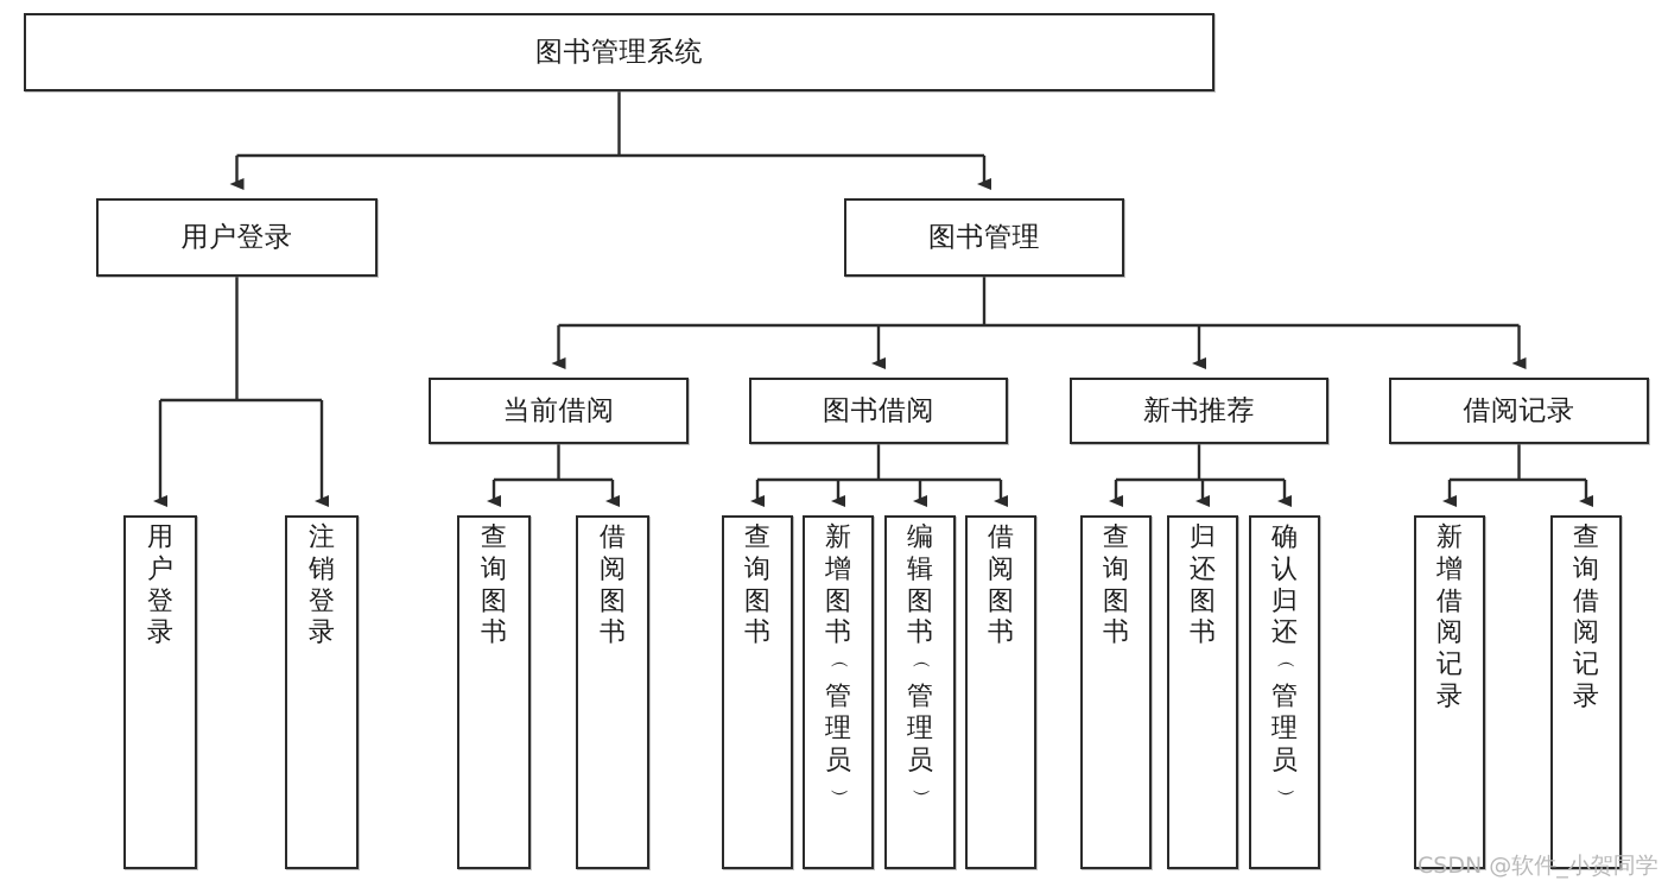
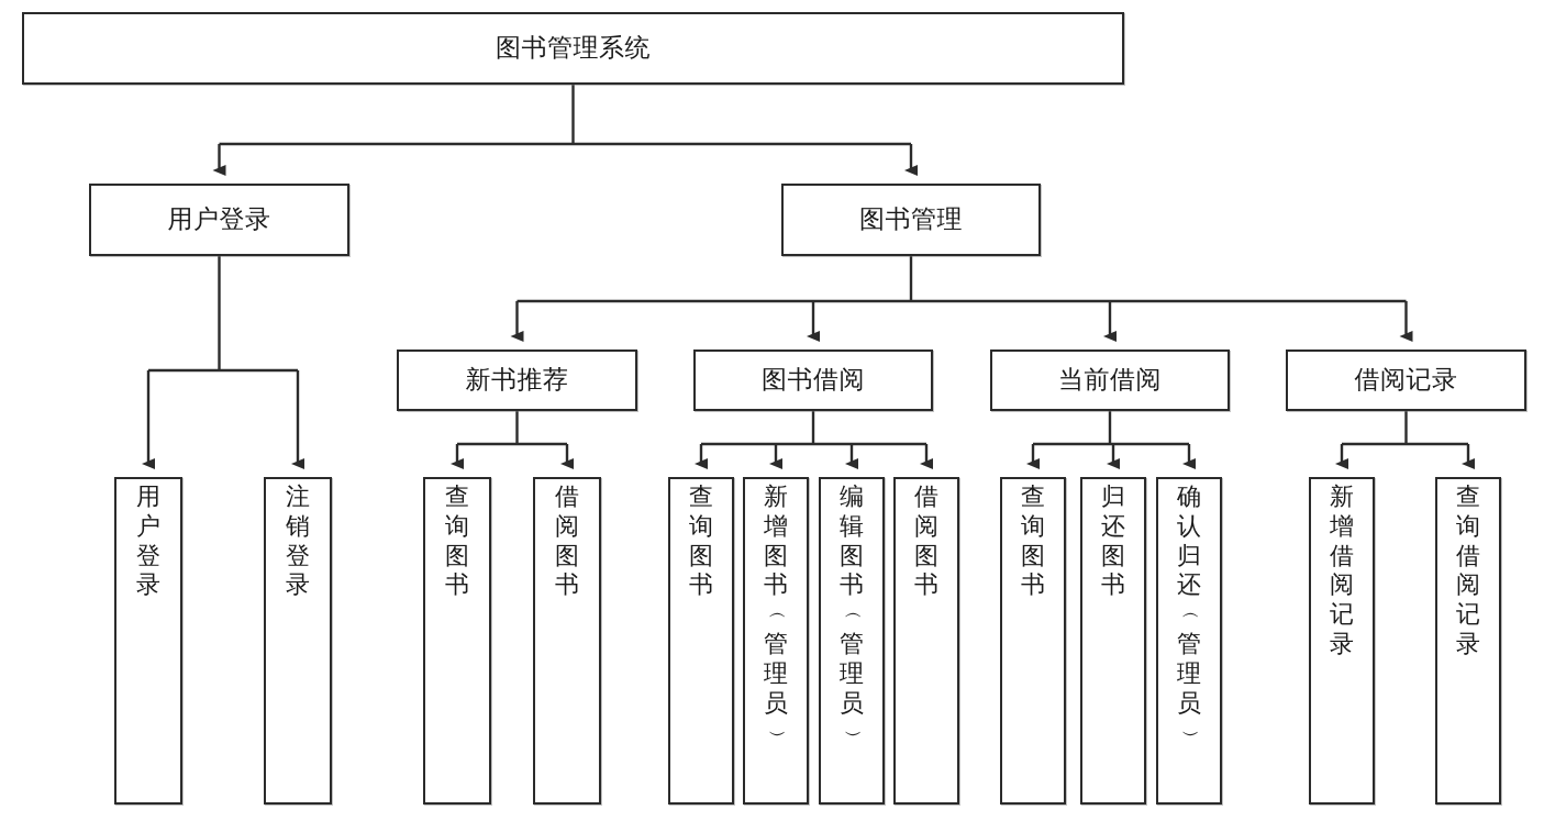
  图书管理系统
  用户登录
  图书管理
- 当前借阅
+ 新书推荐
  图书借阅
- 新书推荐
+ 当前借阅
  借阅记录
  用户登录
  注销登录
  查询图书
  借阅图书
  查询图书
  新增图书
  管理员
  编辑图书
  管理员
  借阅图书
  查询图书
  归还图书
  确认归还
  管理员
  新增借阅记录
  查询借阅记录
- CSDN @软件_小贺同学
